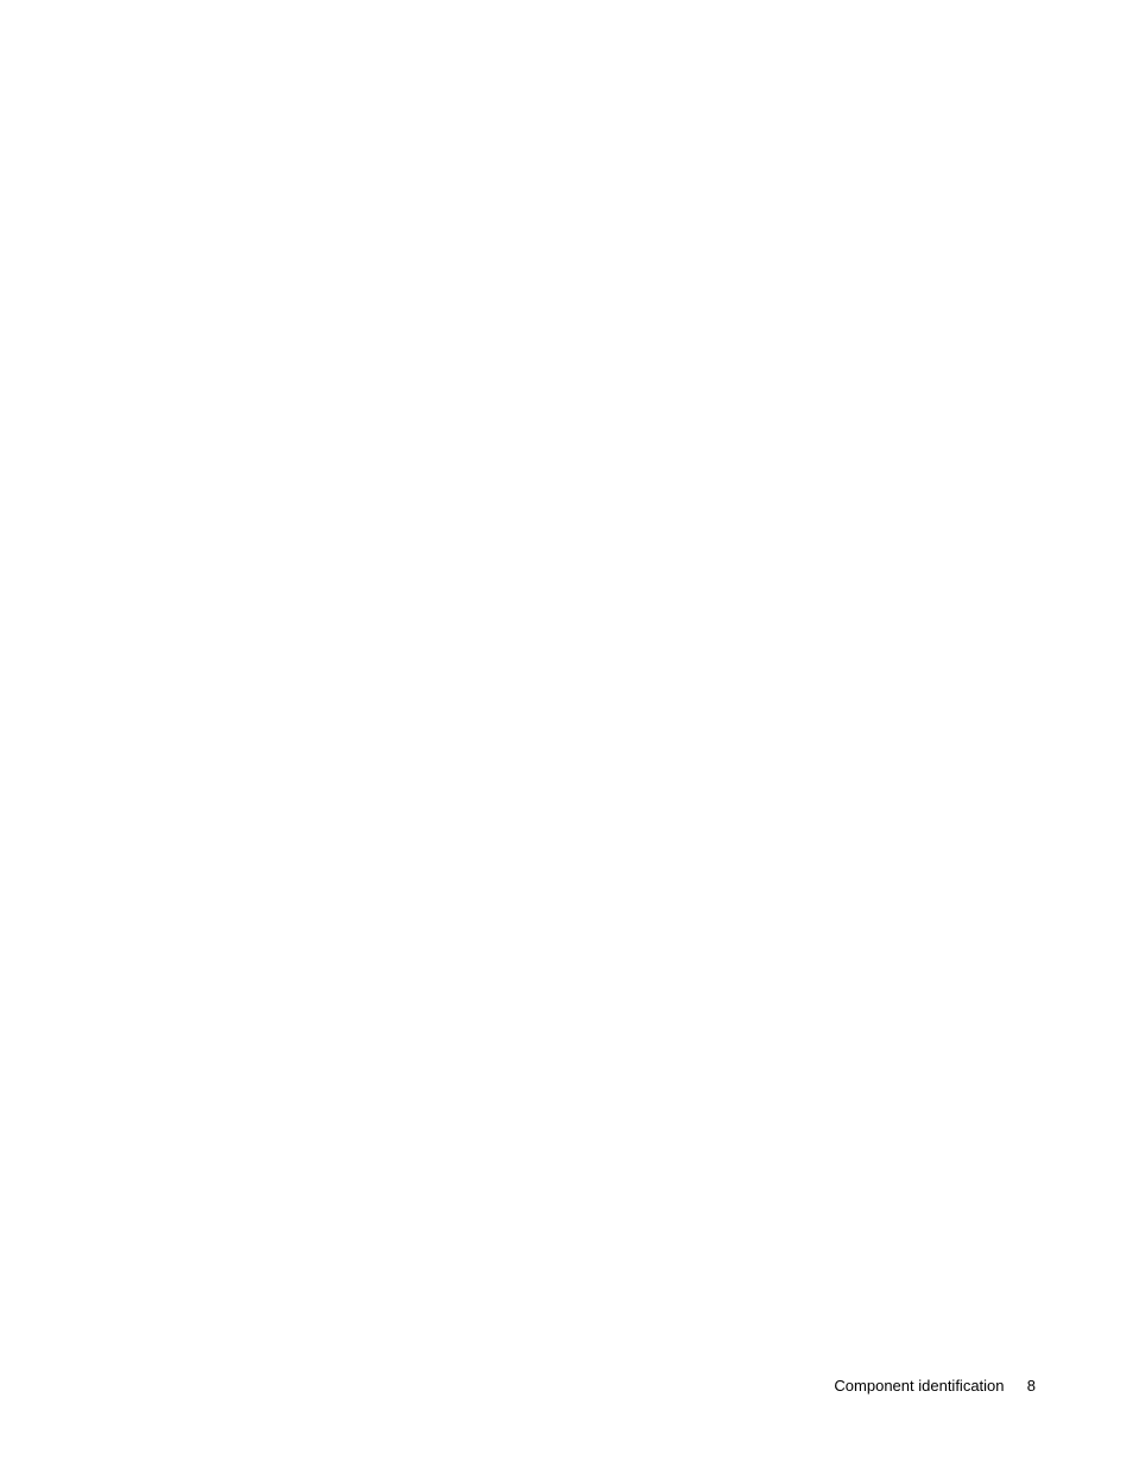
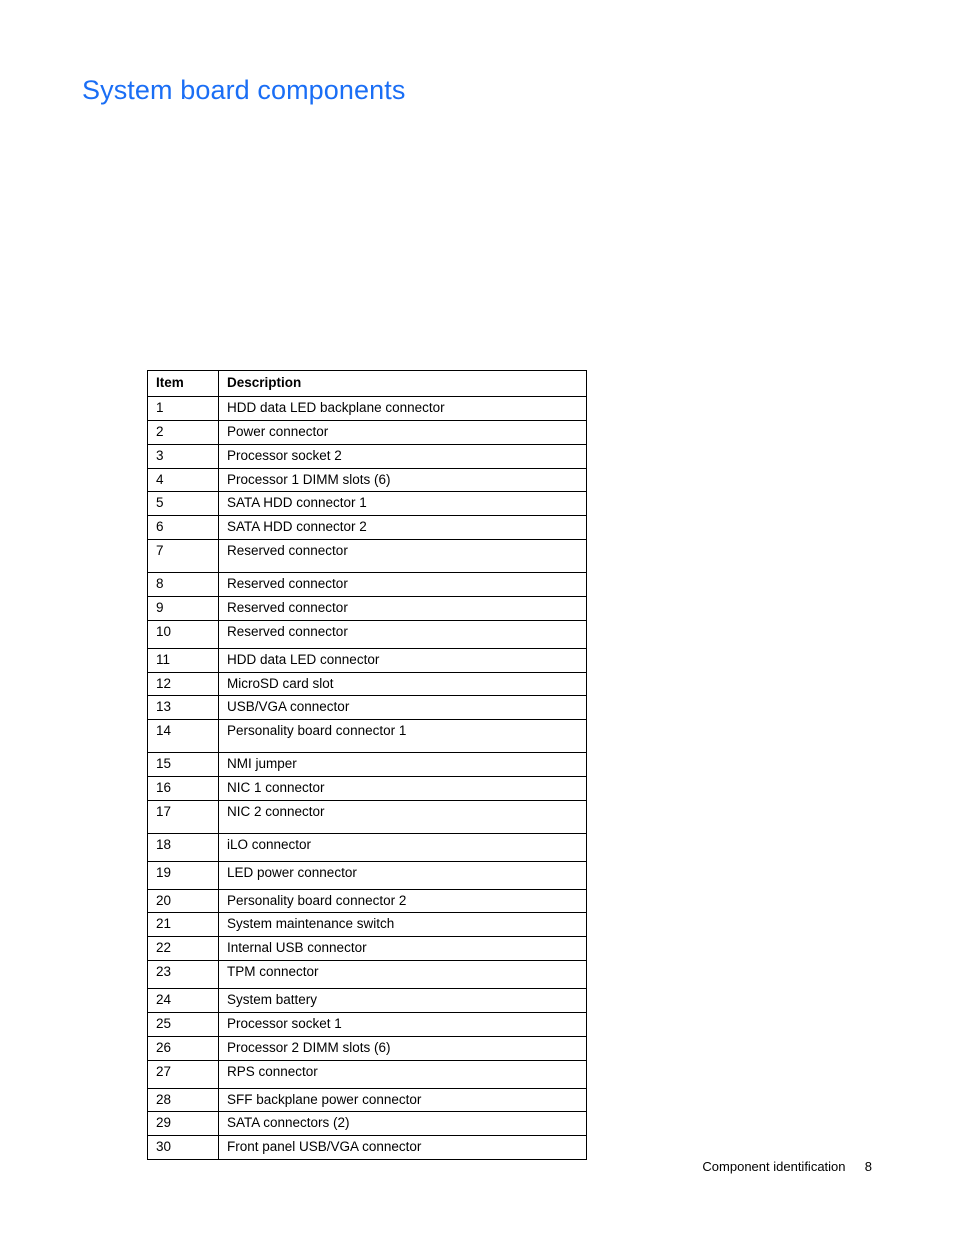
+ System board components
+ Item	Description
+ 1	HDD data LED backplane connector
+ 2	Power connector
+ 3	Processor socket 2
+ 4	Processor 1 DIMM slots (6)
+ 5	SATA HDD connector 1
+ 6	SATA HDD connector 2
+ 7	Reserved connector
+ 8	Reserved connector
+ 9	Reserved connector
+ 10	Reserved connector
+ 11	HDD data LED connector
+ 12	MicroSD card slot
+ 13	USB/VGA connector
+ 14	Personality board connector 1
+ 15	NMI jumper
+ 16	NIC 1 connector
+ 17	NIC 2 connector
+ 18	iLO connector
+ 19	LED power connector
+ 20	Personality board connector 2
+ 21	System maintenance switch
+ 22	Internal USB connector
+ 23	TPM connector
+ 24	System battery
+ 25	Processor socket 1
+ 26	Processor 2 DIMM slots (6)
+ 27	RPS connector
+ 28	SFF backplane power connector
+ 29	SATA connectors (2)
+ 30	Front panel USB/VGA connector
  Component identification 8
